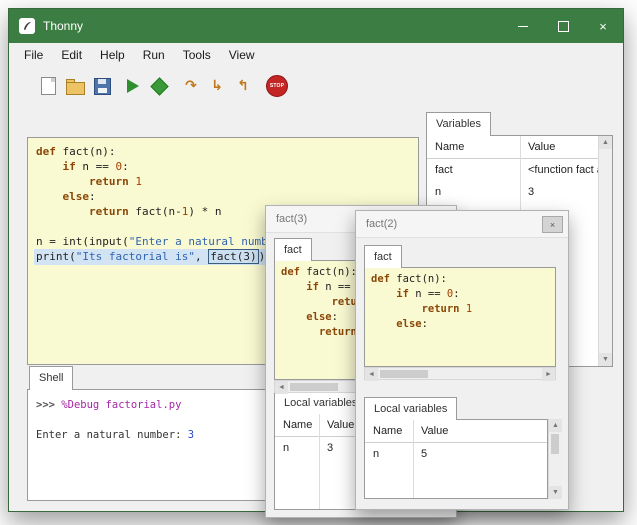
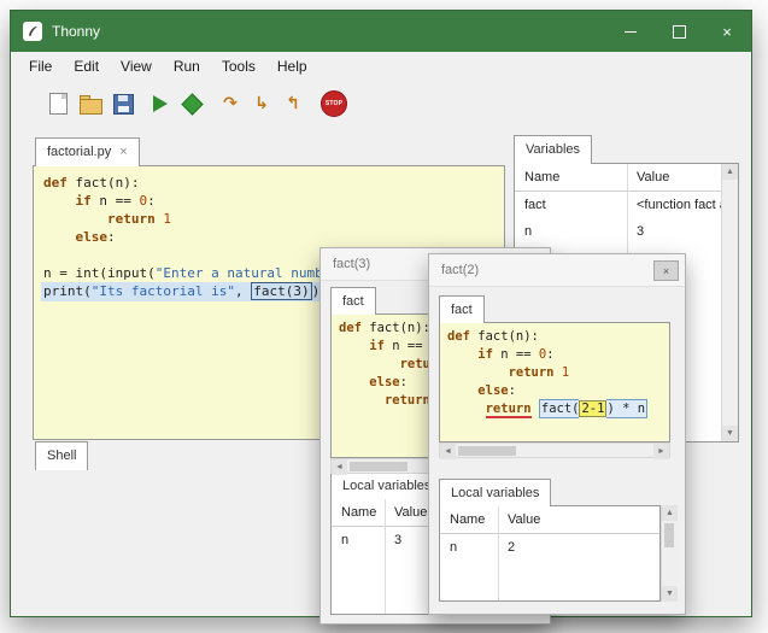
  Thonny
  ×
  File
  Edit
- Help
+ View
  Run
  Tools
- View
+ Help
  ↷
  ↳
  ↰
+ factorial.py ×
  def fact(n):
  if n == 0:
  return 1
  else:
- return fact(n-1) * n
  n = int(input("Enter a natural num
  print("Its factorial is", fact(3) )
  Shell
- >>> %Debug factorial.py
- Enter a natural number: 3
  Variables
  Name
  Value
  fact
  <function fact
  n
  3
  fact(3)
  fact
  def fact(n):
  if n ==
  else:
  Local variable
  Name
  Value
  n
  3
  fact(2)
  ×
  fact
  def fact(n):
  if n == 0:
  return 1
  else:
+ return fact( 2-1 ) * n
  Local variables
  Name
  Value
  n
- 5
+ 2
